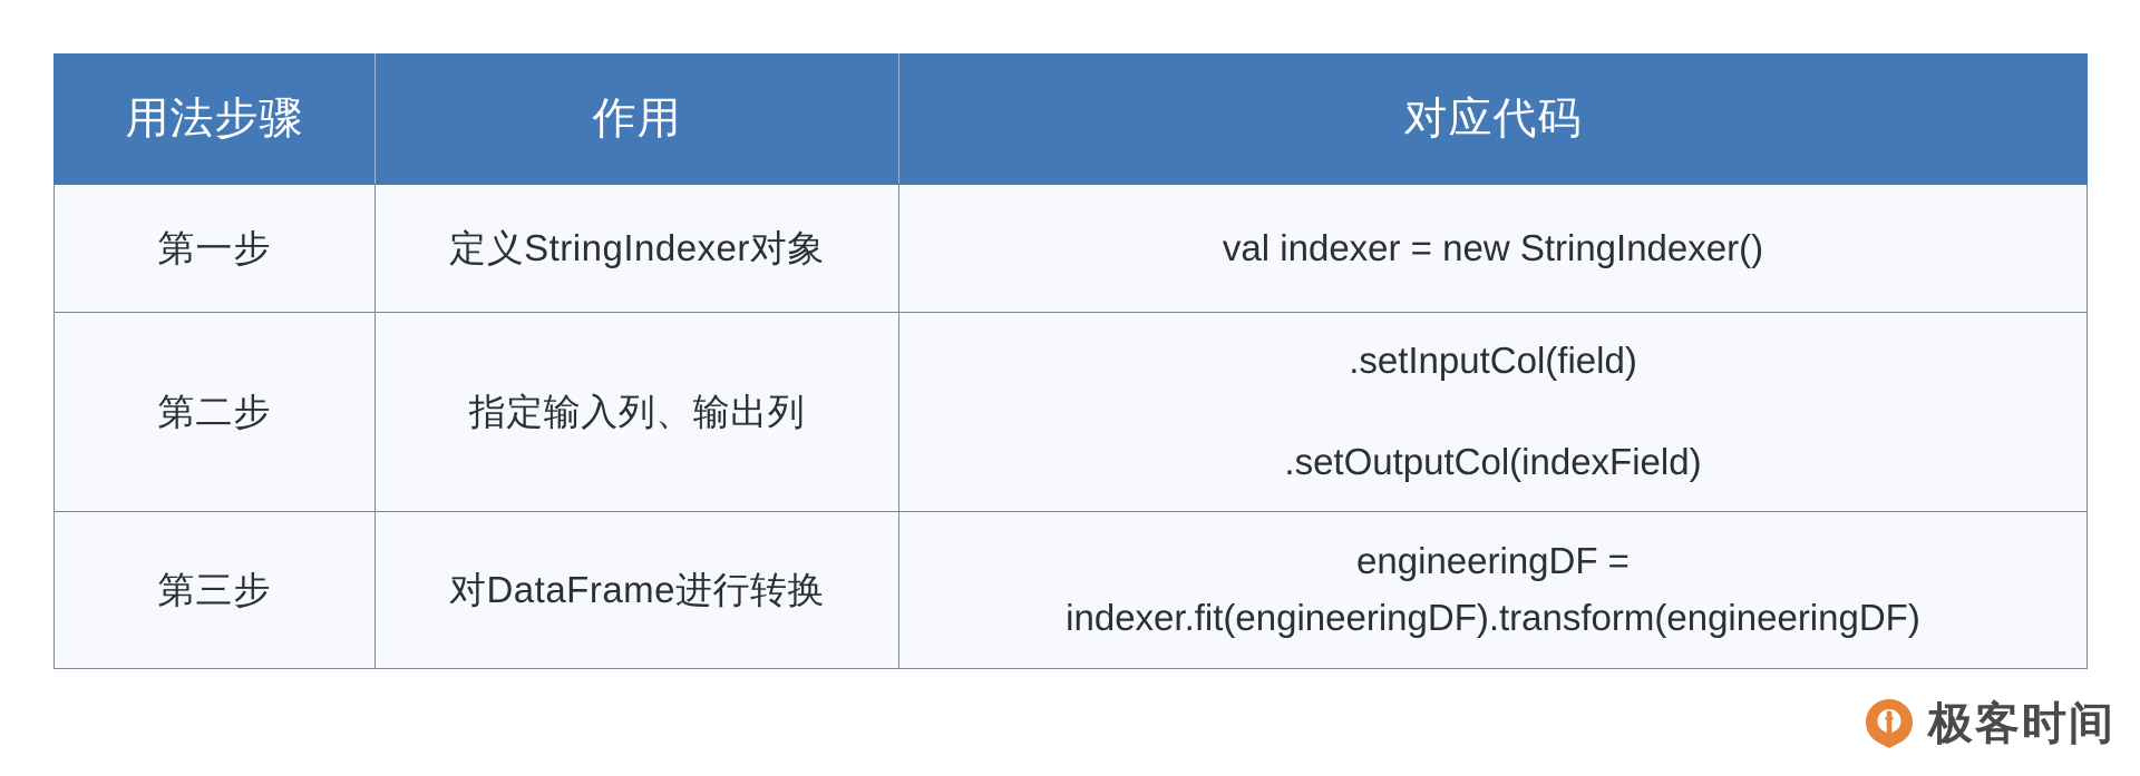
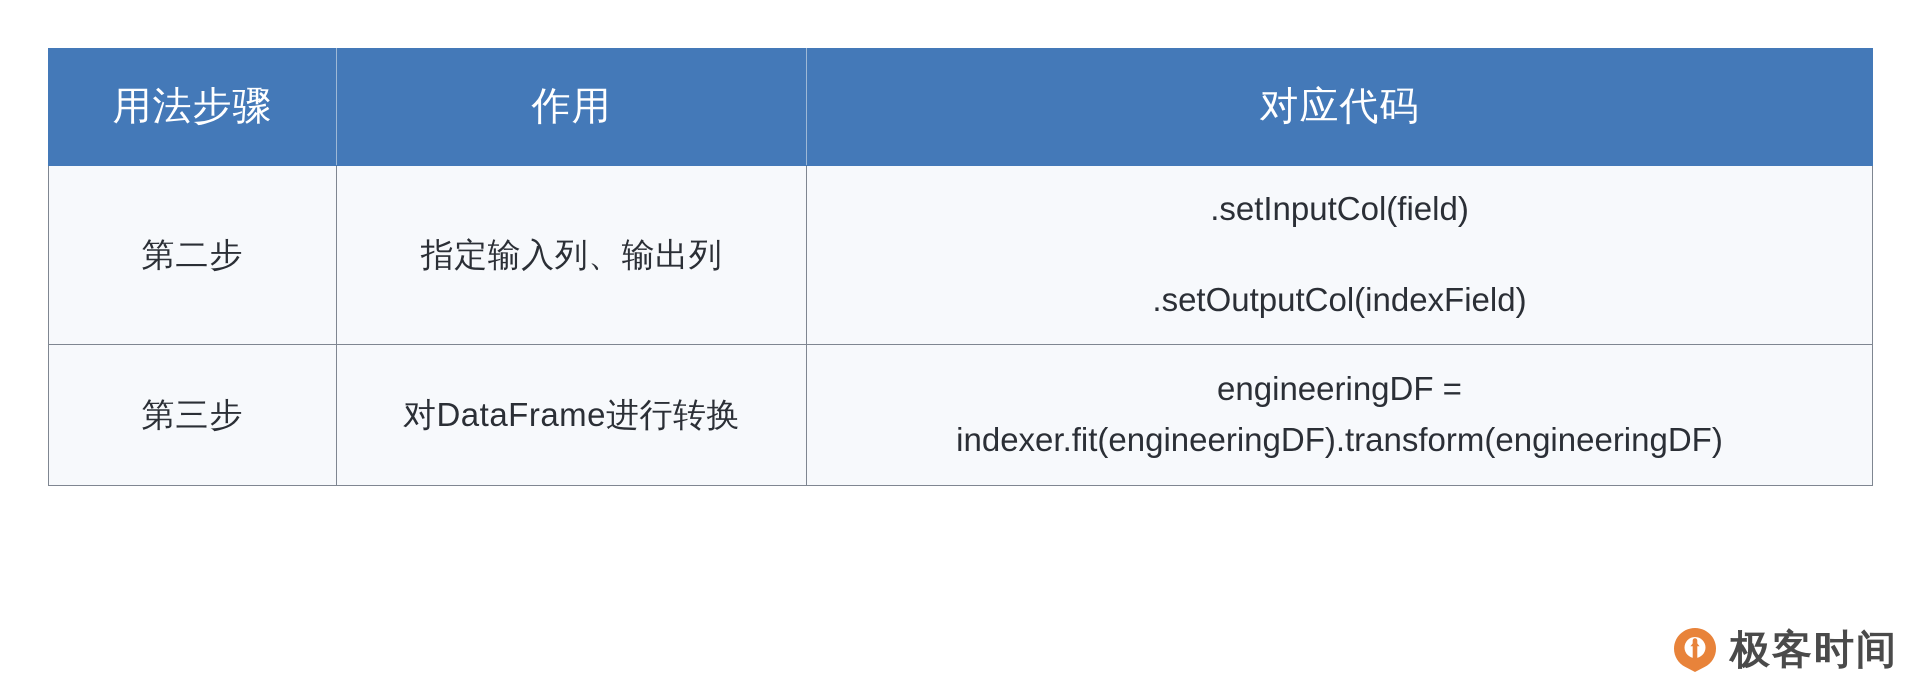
  用法步骤	作用	对应代码
- 第一步	定义StringIndexer对象	val indexer = new StringIndexer()
  第二步	指定输入列、输出列	.setInputCol(field) .setOutputCol(indexField)
  第三步	对DataFrame进行转换	engineeringDF = indexer.fit(engineeringDF).transform(engineeringDF)
  极客时间
